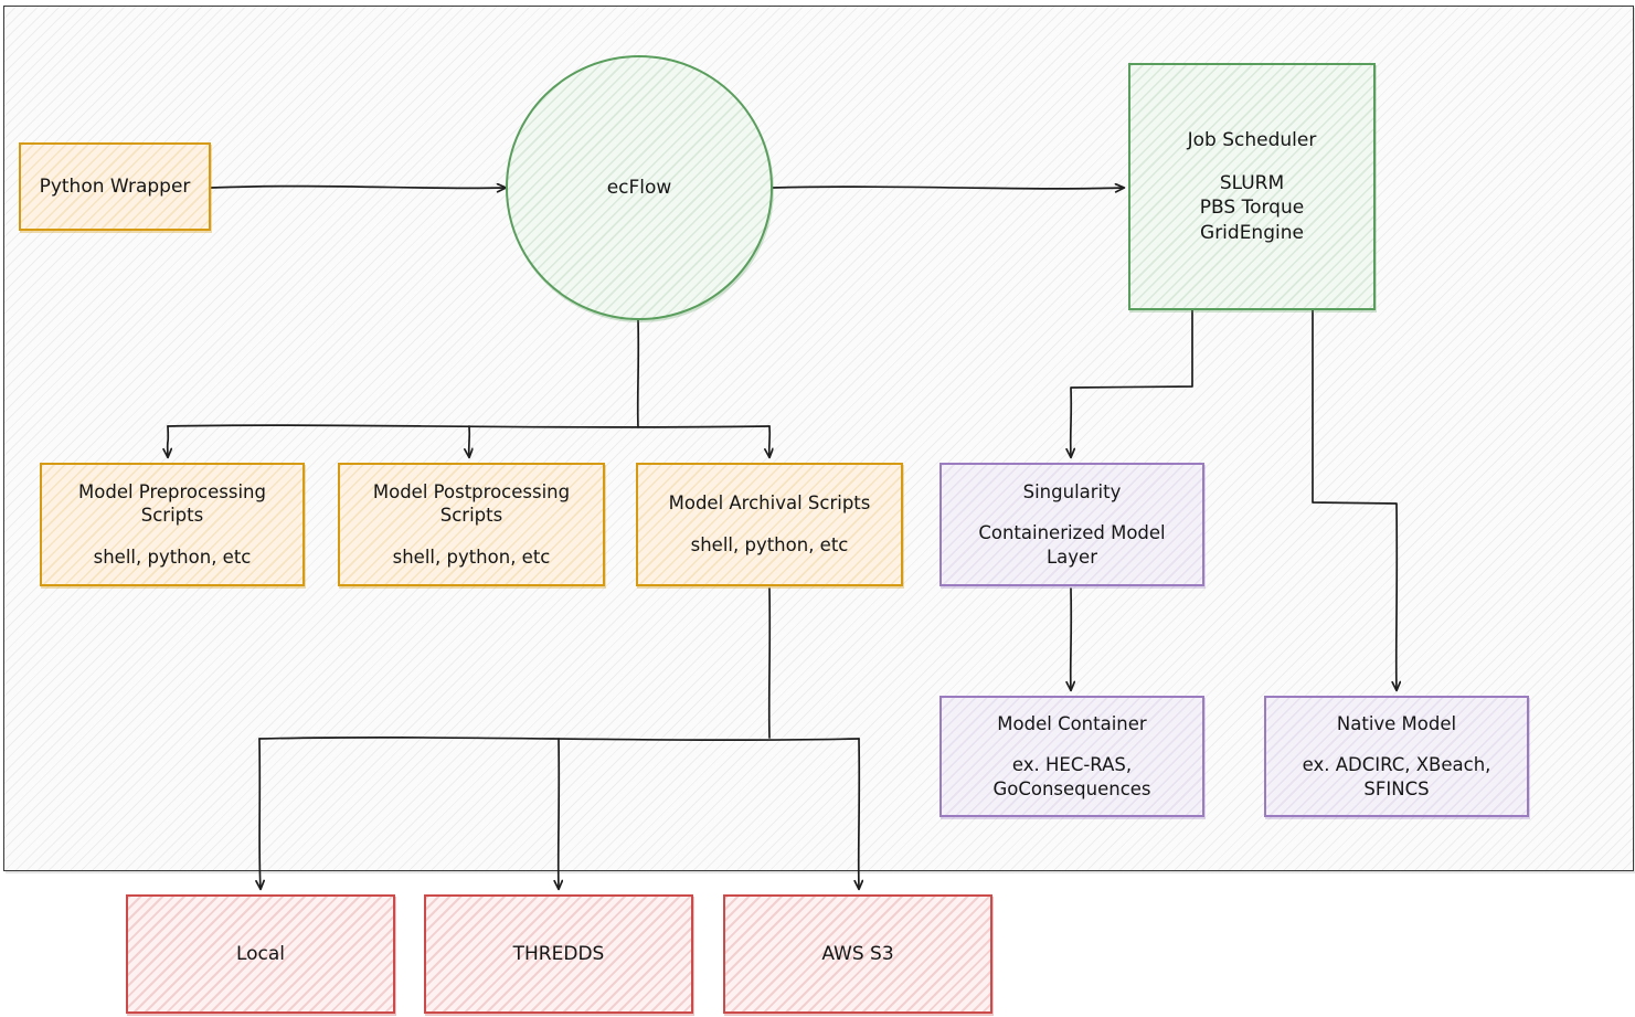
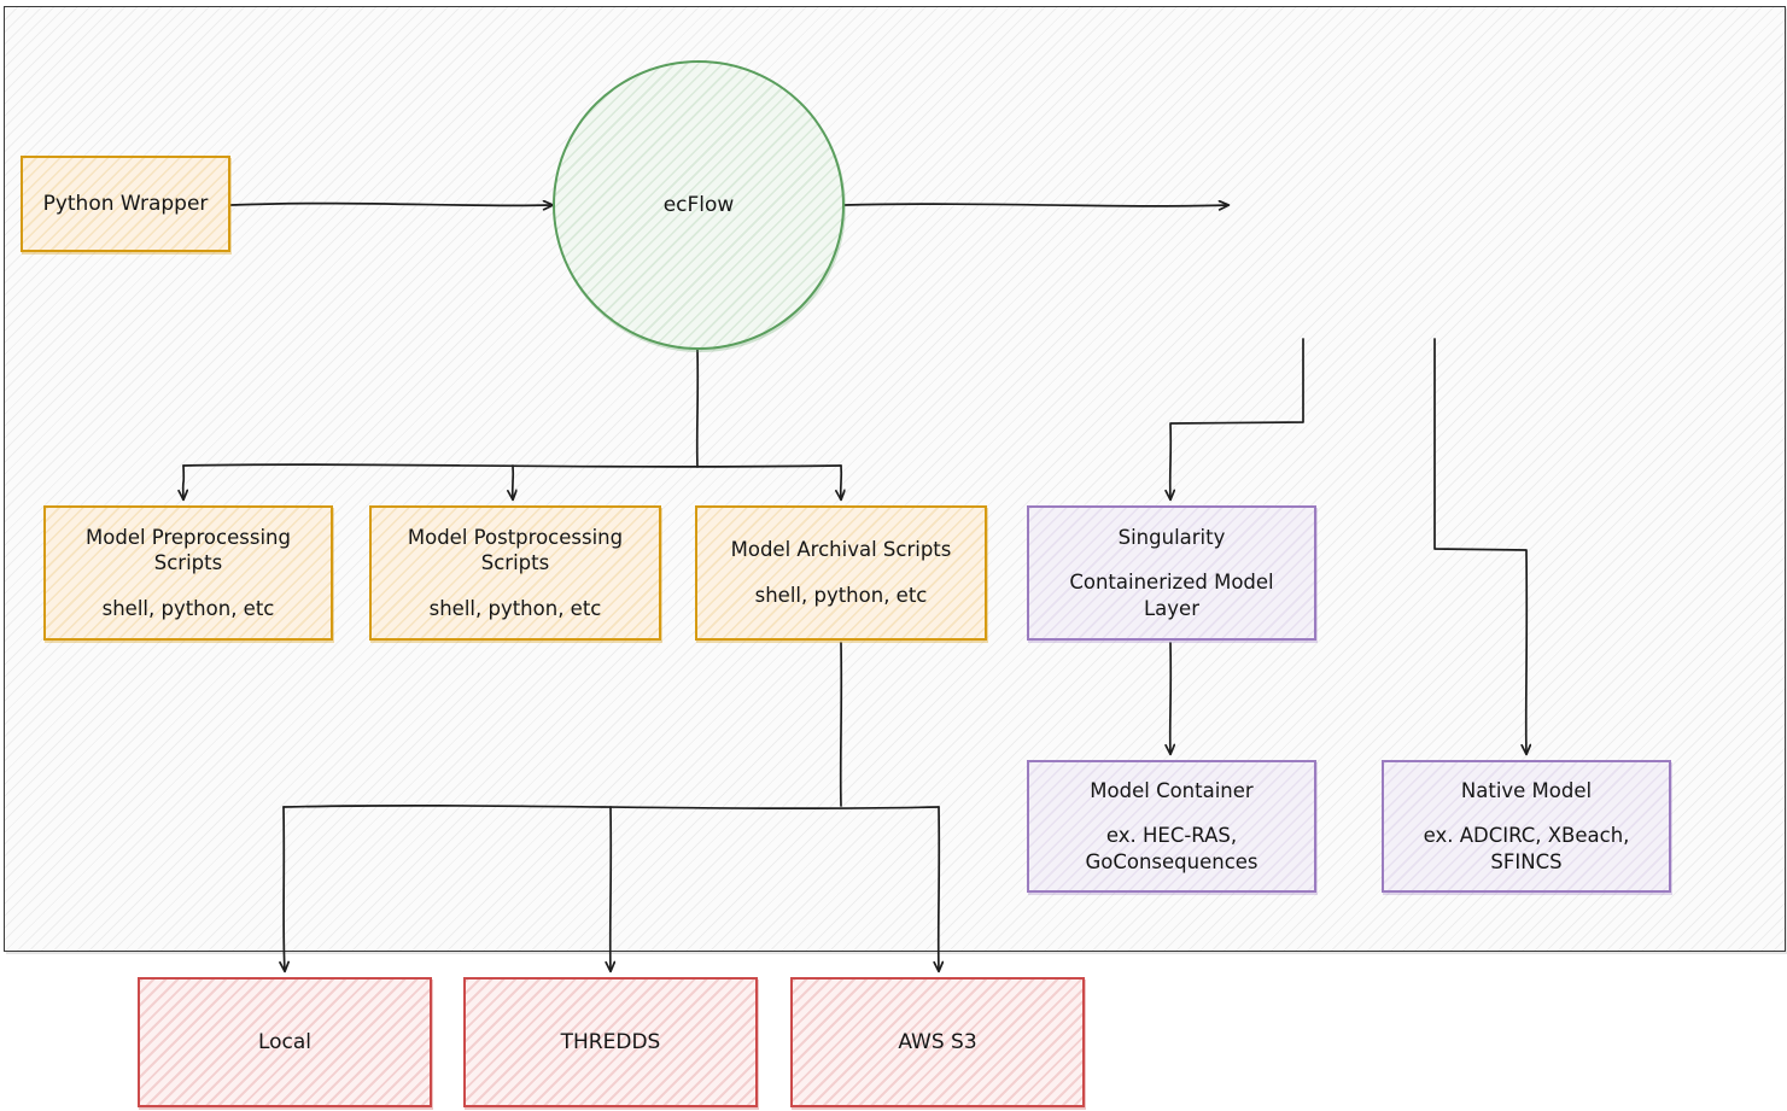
  Python Wrapper
  ecFlow
- Job Scheduler
- SLURM
- PBS Torque
- GridEngine
  Model Preprocessing
  Scripts
  shell, python, etc
  Model Postprocessing
  Scripts
  shell, python, etc
  Model Archival Scripts
  shell, python, etc
  Singularity
  Containerized Model
  Layer
  Model Container
  ex. HEC-RAS,
  GoConsequences
  Native Model
  ex. ADCIRC, XBeach,
  SFINCS
  Local
  THREDDS
  AWS S3
